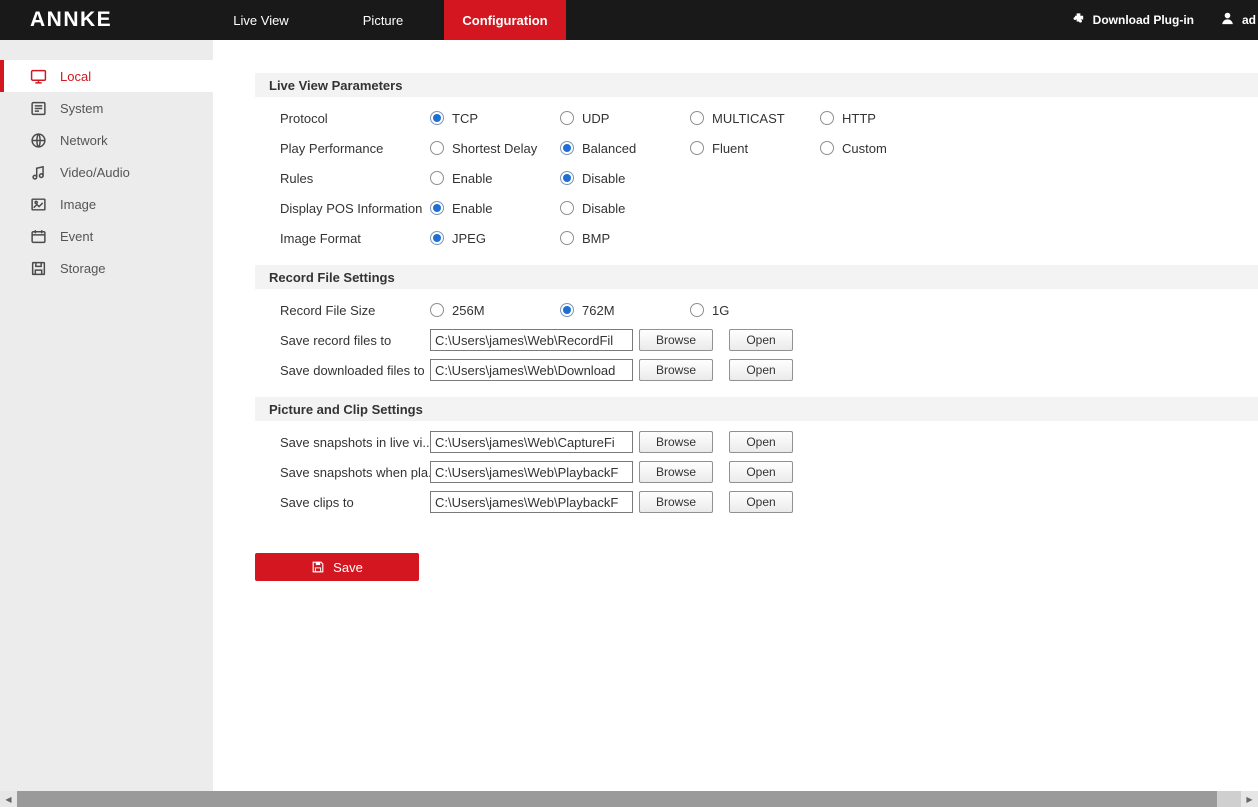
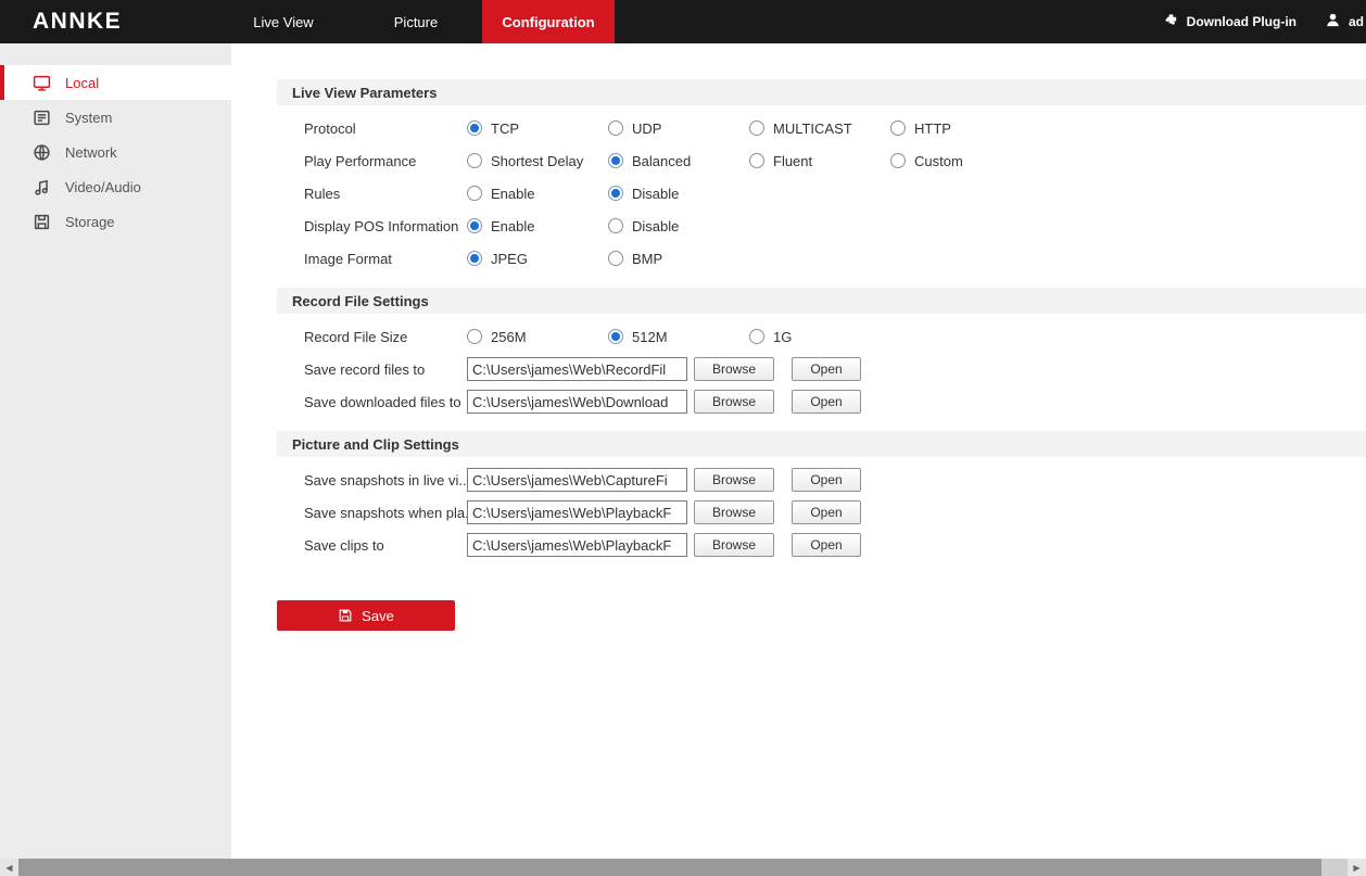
  ANNKE
  Live View
  Picture
  Configuration
  Download Plug-in
  ad
  Local
  System
  Network
  Video/Audio
- Image
- Event
  Storage
  Live View Parameters
  Protocol
  TCP
  UDP
  MULTICAST
  HTTP
  Play Performance
  Shortest Delay
  Balanced
  Fluent
  Custom
  Rules
  Enable
  Disable
  Display POS Information
  Enable
  Disable
  Image Format
  JPEG
  BMP
  Record File Settings
  Record File Size
  256M
- 762M
+ 512M
  1G
  Save record files to
  C:\Users\james\Web\RecordFil
  Browse
  Open
  Save downloaded files to
  C:\Users\james\Web\Download
  Browse
  Open
  Picture and Clip Settings
  Save snapshots in live vi..
  C:\Users\james\Web\CaptureFi
  Browse
  Open
  Save snapshots when pla
  C:\Users\james\Web\PlaybackF
  Browse
  Open
  Save clips to
  C:\Users\james\Web\PlaybackF
  Browse
  Open
  Save
  ◀
  ▶
